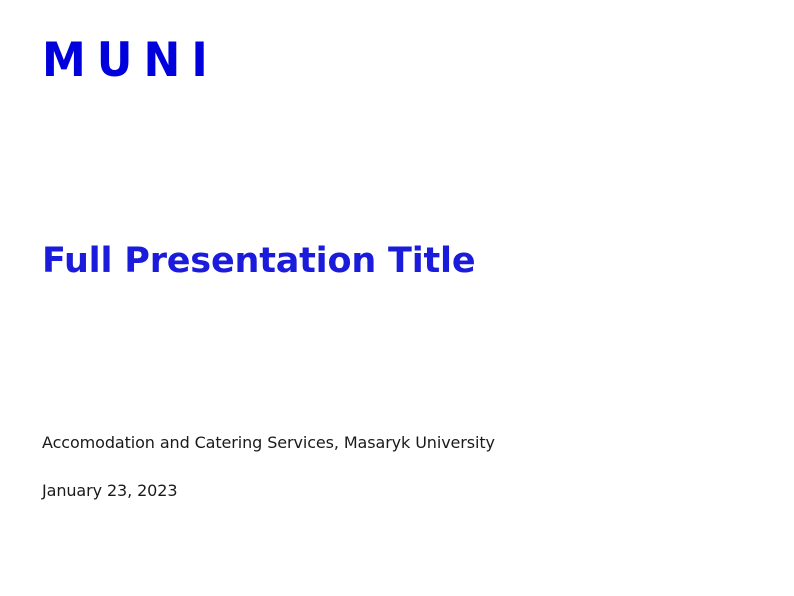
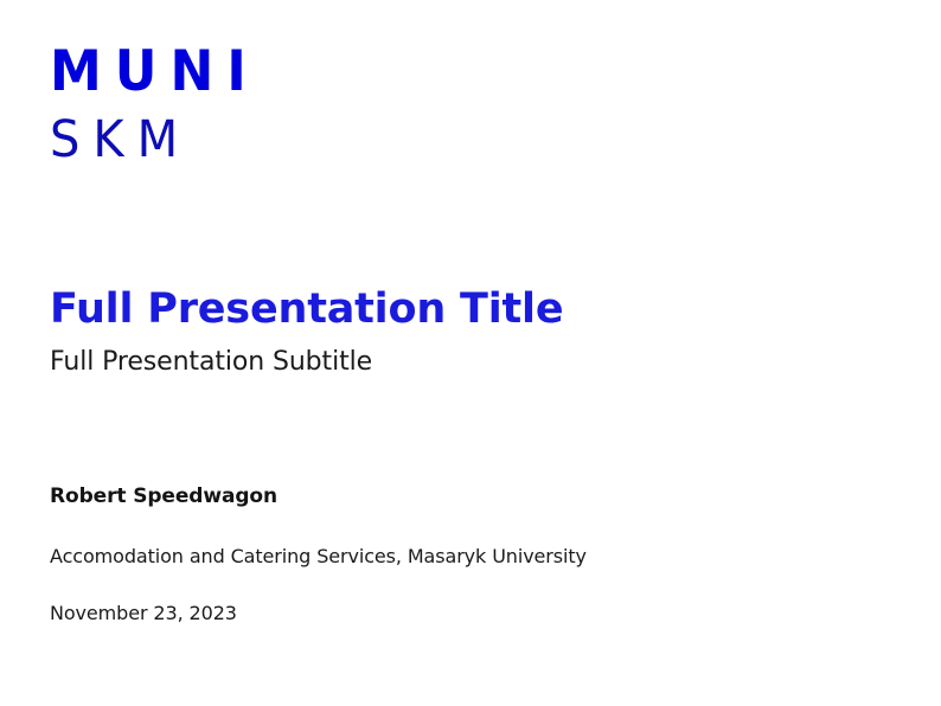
  MUNI
+ SKM
  Full Presentation Title
+ Full Presentation Subtitle
+ Robert Speedwagon
  Accomodation and Catering Services, Masaryk University
- January 23, 2023
+ November 23, 2023
